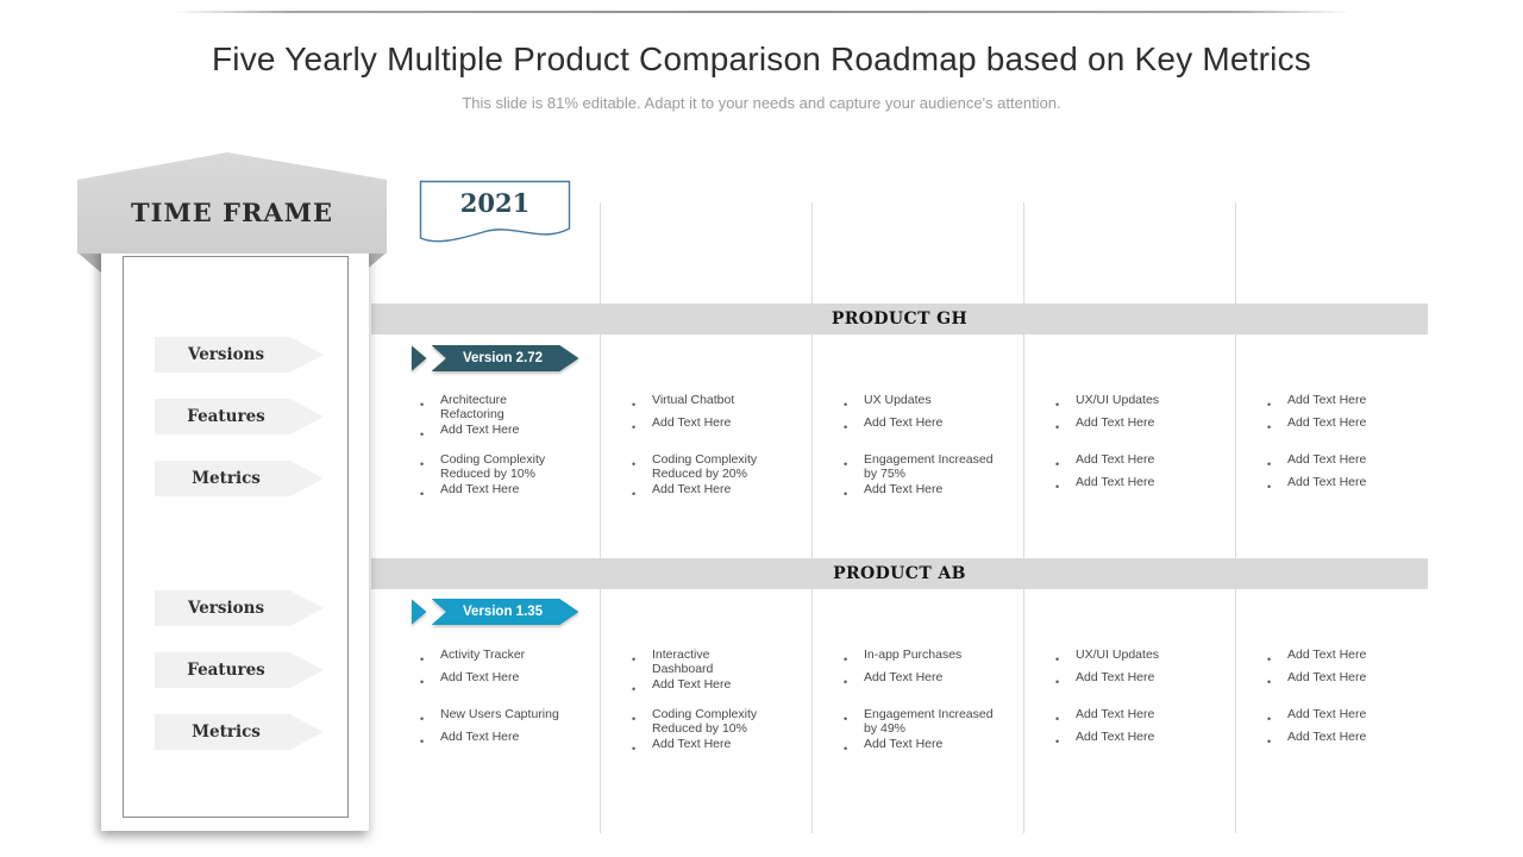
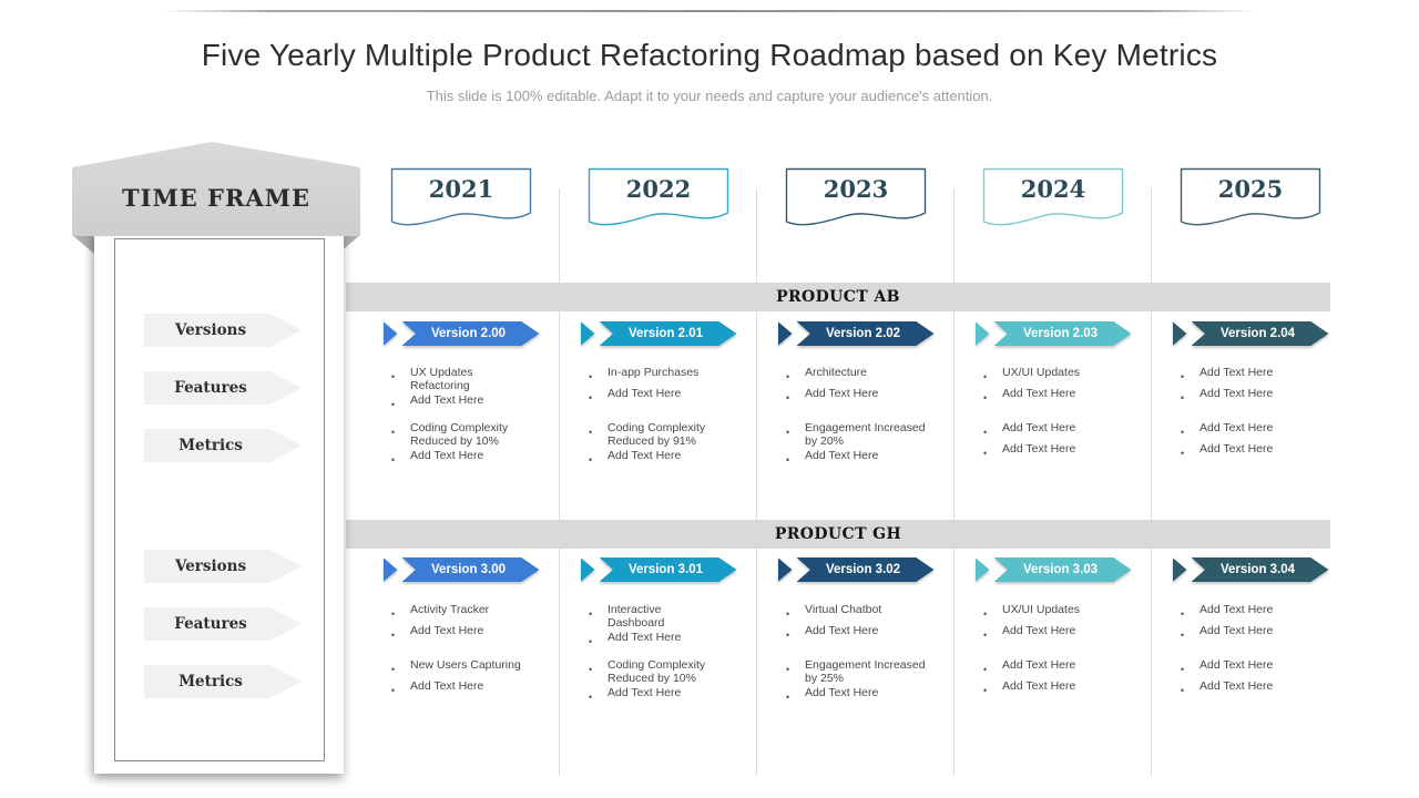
- Five Yearly Multiple Product Comparison Roadmap based on Key Metrics
+ Five Yearly Multiple Product Refactoring Roadmap based on Key Metrics
- This slide is 81% editable. Adapt it to your needs and capture your audience's attention.
+ This slide is 100% editable. Adapt it to your needs and capture your audience's attention.
  TIME FRAME
  Versions
  Features
  Metrics
  Versions
  Features
  Metrics
  2021
+ 2022
+ 2023
+ 2024
+ 2025
- PRODUCT GH
+ PRODUCT AB
+ Version 2.00
+ Version 2.01
+ Version 2.02
+ Version 2.03
- Version 2.72
+ Version 2.04
- Architecture
+ UX Updates
  Refactoring
  Add Text Here
  Coding Complexity
  Reduced by 10%
  Add Text Here
- Virtual Chatbot
+ In-app Purchases
  Add Text Here
  Coding Complexity
- Reduced by 20%
+ Reduced by 91%
  Add Text Here
- UX Updates
+ Architecture
  Add Text Here
  Engagement Increased
- by 75%
+ by 20%
  Add Text Here
  UX/UI Updates
  Add Text Here
  Add Text Here
  Add Text Here
  Add Text Here
  Add Text Here
  Add Text Here
  Add Text Here
- PRODUCT AB
+ PRODUCT GH
+ Version 3.00
- Version 1.35
+ Version 3.01
+ Version 3.02
+ Version 3.03
+ Version 3.04
  Activity Tracker
  Add Text Here
  New Users Capturing
  Add Text Here
  Interactive
  Dashboard
  Add Text Here
  Coding Complexity
  Reduced by 10%
  Add Text Here
- In-app Purchases
+ Virtual Chatbot
  Add Text Here
  Engagement Increased
- by 49%
+ by 25%
  Add Text Here
  UX/UI Updates
  Add Text Here
  Add Text Here
  Add Text Here
  Add Text Here
  Add Text Here
  Add Text Here
  Add Text Here
